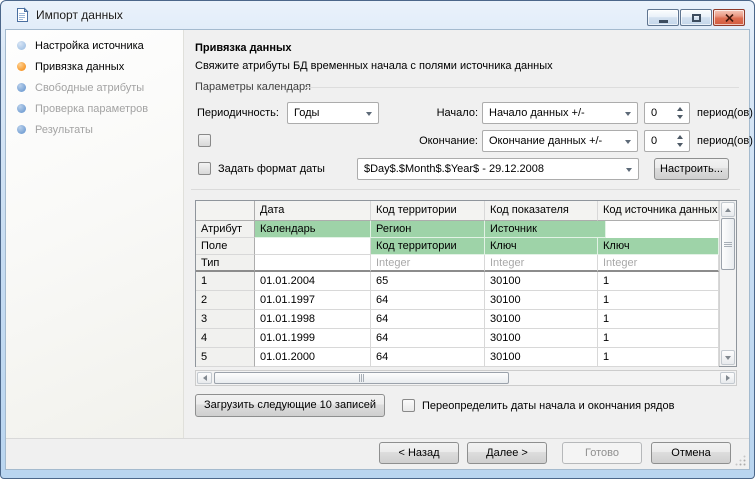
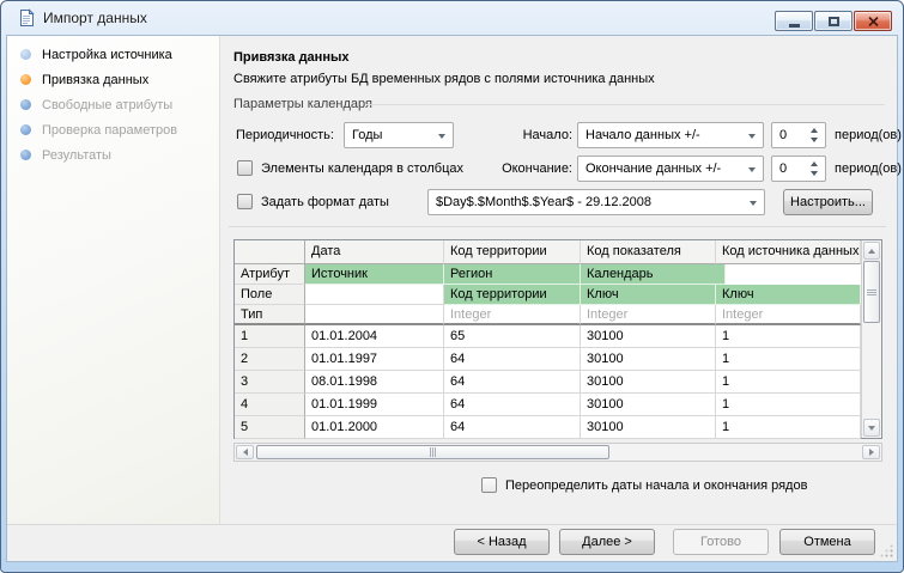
  Импорт данных
  Настройка источника
  Привязка данных
  Свободные атрибуты
  Проверка параметров
  Результаты
  Привязка данных
- Свяжите атрибуты БД временных начала с полями источника данных
+ Свяжите атрибуты БД временных рядов с полями источника данных
  Параметры календар
  Периодичность:
  Годы
  Начало:
  Начало данных +/-
  0
  период(ов)
+ Элементы календаря в столбцах
  Окончание:
  Окончание данных +/-
  0
  период(ов)
  Задать формат даты
  $Day$.$Month$.$Year$ - 29.12.2008
  Настроить...
  Дата
  Код территории
  Код показателя
  Код источника данных
  Атрибут
- Календарь
+ Источник
  Регион
- Источник
+ Календарь
  Поле
  Код территории
  Ключ
  Ключ
  Тип
  Integer
  Integer
  Integer
  1
  01.01.2004
  65
  30100
  1
  2
  01.01.1997
  64
  30100
  1
  3
- 01.01.1998
+ 08.01.1998
  64
  30100
  1
  4
  01.01.1999
  64
  30100
  1
  5
  01.01.2000
  64
  30100
  1
- Загрузить следующие 10 записей
  Переопределить даты начала и окончания рядов
  < Назад
  Далее >
  Готово
  Отмена
